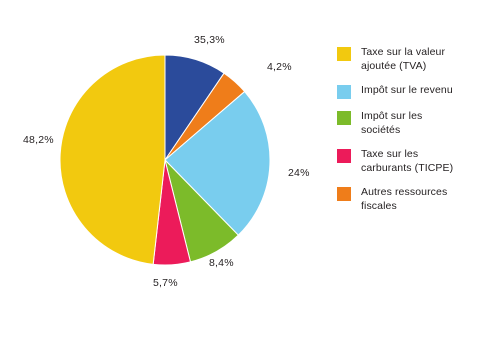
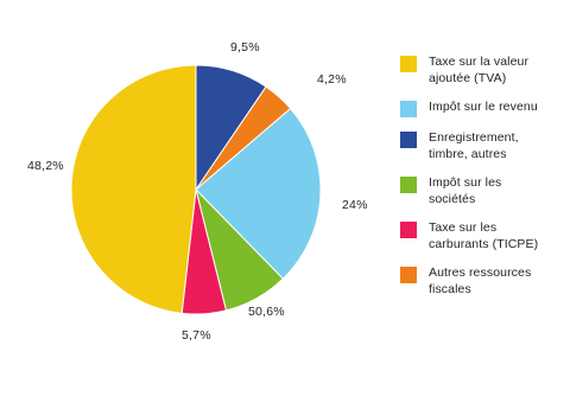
- 35,3%
+ 9,5%
  4,2%
  24%
- 8,4%
+ 50,6%
  5,7%
  48,2%
  Taxe sur la valeur
  ajoutée (TVA)
  Impôt sur le revenu
+ Enregistrement,
+ timbre, autres
  Impôt sur les
  sociétés
  Taxe sur les
  carburants (TICPE)
  Autres ressources
  fiscales
